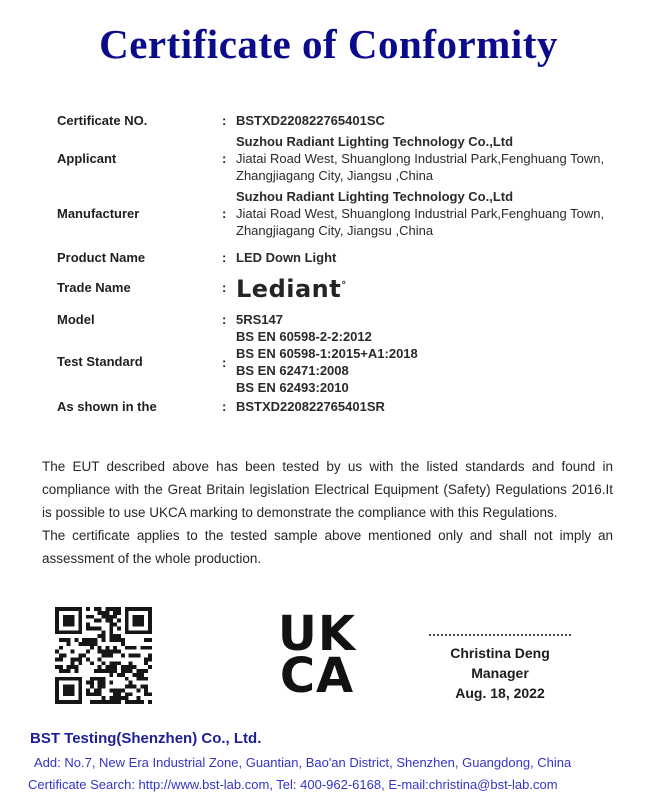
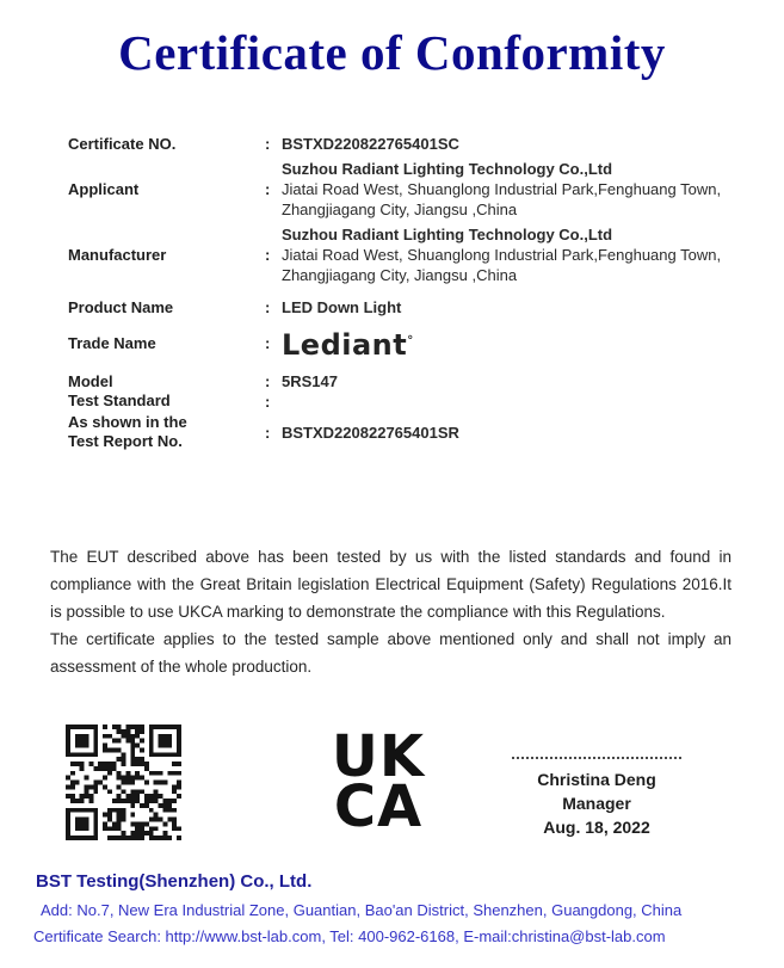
  Certificate of Conformity
  Certificate NO.
  :
  BSTXD220822765401SC
  Applicant
  :
  Suzhou Radiant Lighting Technology Co.,Ltd
  Jiatai Road West, Shuanglong Industrial Park,Fenghuang Town,
  Zhangjiagang City, Jiangsu ,China
  Manufacturer
  :
  Suzhou Radiant Lighting Technology Co.,Ltd
  Jiatai Road West, Shuanglong Industrial Park,Fenghuang Town,
  Zhangjiagang City, Jiangsu ,China
  Product Name
  :
  LED Down Light
  Trade Name
  :
  Lediant°
  Model
  :
  5RS147
  Test Standard
  :
- BS EN 60598-2-2:2012
- BS EN 60598-1:2015+A1:2018
- BS EN 62471:2008
- BS EN 62493:2010
  As shown in the
+ Test Report No.
  :
  BSTXD220822765401SR
  The EUT described above has been tested by us with the listed standards and found in compliance with the Great Britain legislation Electrical Equipment (Safety) Regulations 2016.It is possible to use UKCA marking to demonstrate the compliance with this Regulations.
  The certificate applies to the tested sample above mentioned only and shall not imply an assessment of the whole production.
  UK
  CA
  Christina Deng
  Manager
  Aug. 18, 2022
  BST Testing(Shenzhen) Co., Ltd.
  Add: No.7, New Era Industrial Zone, Guantian, Bao'an District, Shenzhen, Guangdong, China
  Certificate Search: http://www.bst-lab.com, Tel: 400-962-6168, E-mail:christina@bst-lab.com
